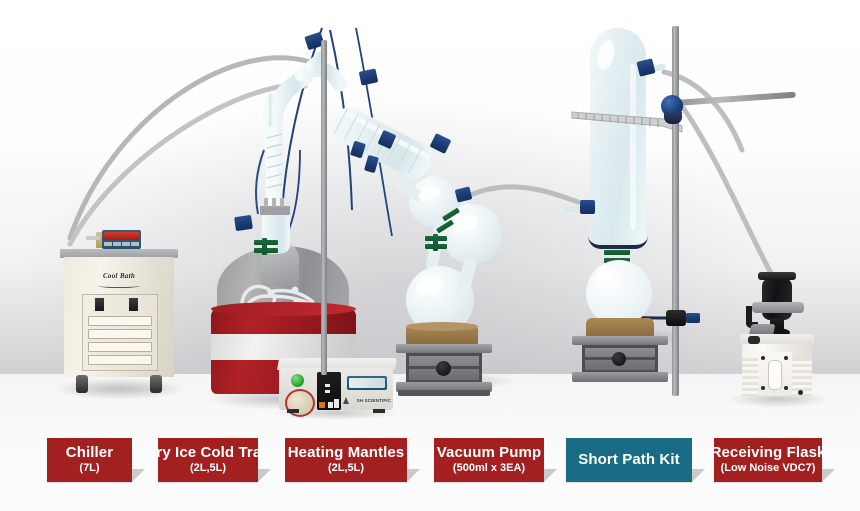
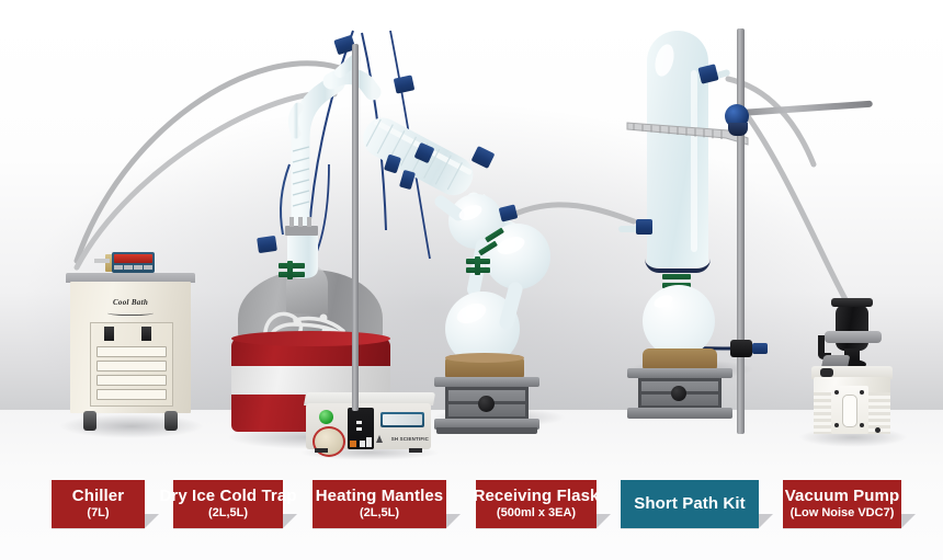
  Cool Bath
  Chiller
  (7L)
  Dry Ice Cold Trap
  (2L,5L)
  Heating Mantles
  (2L,5L)
- Vacuum Pump
+ Receiving Flask
  (500ml x 3EA)
  Short Path Kit
- Receiving Flask
+ Vacuum Pump
  (Low Noise VDC7)
